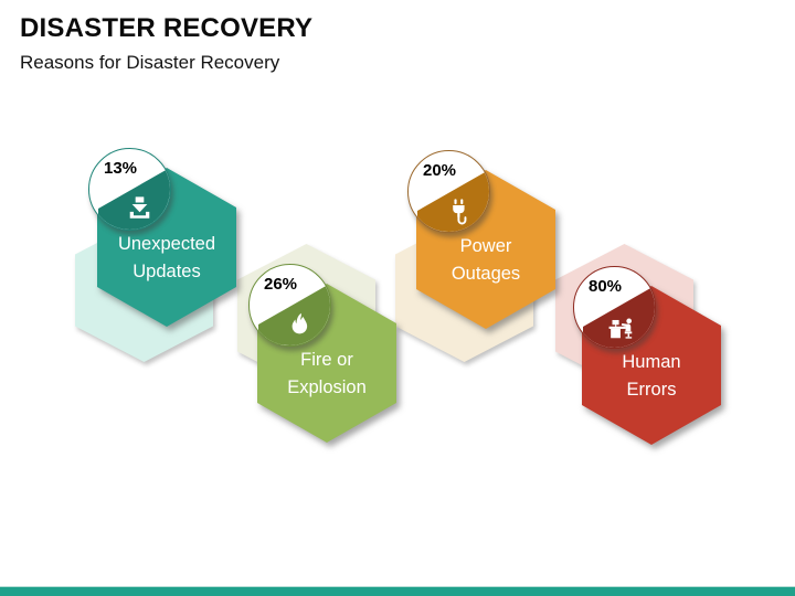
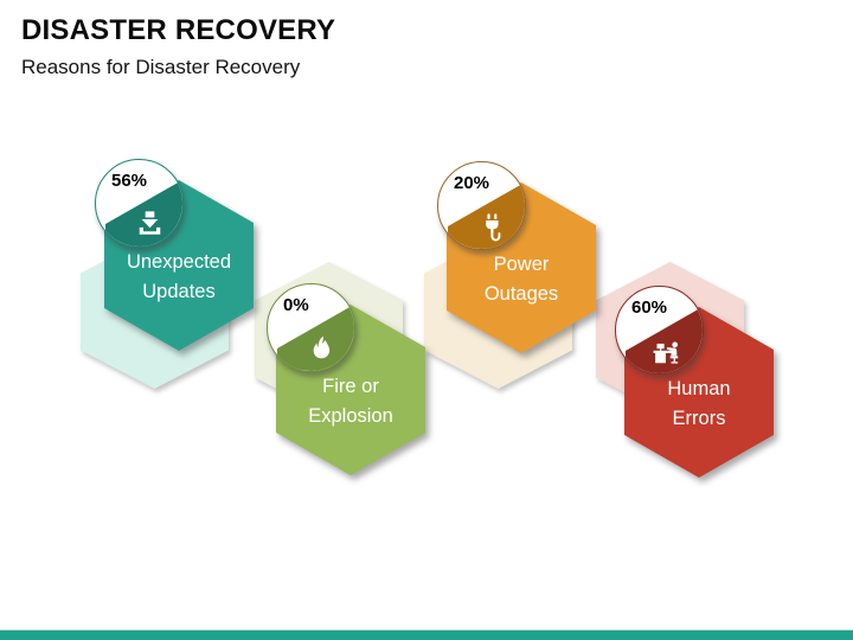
  DISASTER RECOVERY
  Reasons for Disaster Recovery
  Unexpected
  Updates
- 13%
+ 56%
  Fire or
  Explosion
- 26%
+ 0%
  Power
  Outages
  20%
  Human
  Errors
- 80%
+ 60%
